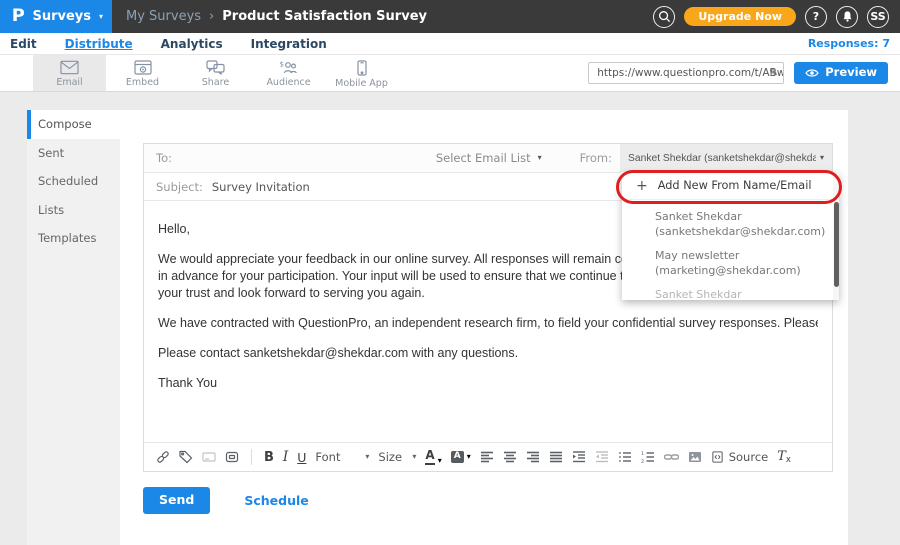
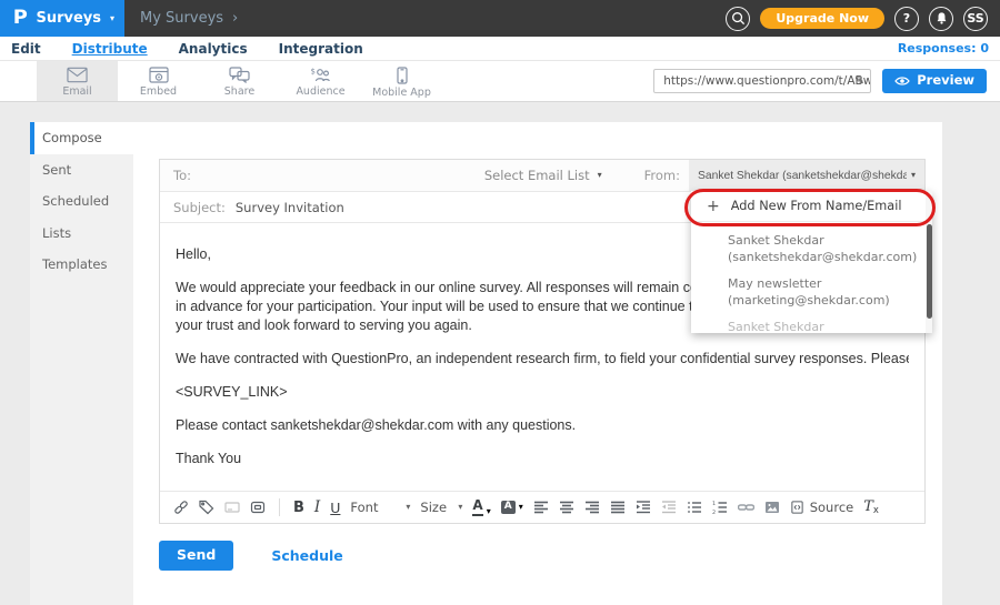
  P
  Surveys
  ▾
  My Surveys
  ›
- Product Satisfaction Survey
  Upgrade Now
  ?
  SS
  Edit
  Distribute
  Analytics
  Integration
- Responses: 7
+ Responses: 0
  Email
  Embed
  Share
  $
  Audience
  Mobile App
  https://www.questionpro.com/t/ABw
  ✎
  Preview
  Compose
  Sent
  Scheduled
  Lists
  Templates
  To:
  Select Email List
  ▾
  From:
  Sanket Shekdar (sanketshekdar@shekda
  ▾
  Subject:
  Survey Invitation
  Hello,
  We would appreciate your feedback in our online survey. All responses will remain c in advance for your participation. Your input will be used to ensure that we continue your trust and look forward to serving you again.
  We have contracted with QuestionPro, an independent research firm, to field your confidential survey responses. Pleas
+ <SURVEY_LINK>
  Please contact sanketshekdar@shekdar.com with any questions.
  Thank You
  B
  I
  U
  Font
  ▾
  Size
  ▾
  A
  ▾
  A
  ▾
  Source
  T
  x
  Send
  Schedule
  +
  Add New From Name/Email
  Sanket Shekdar
  (sanketshekdar@shekdar.com)
  May newsletter
  (marketing@shekdar.com)
  Sanket Shekdar
